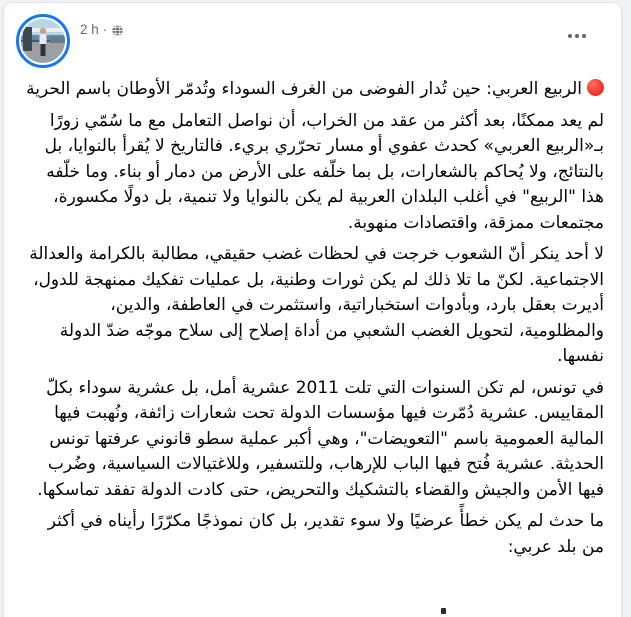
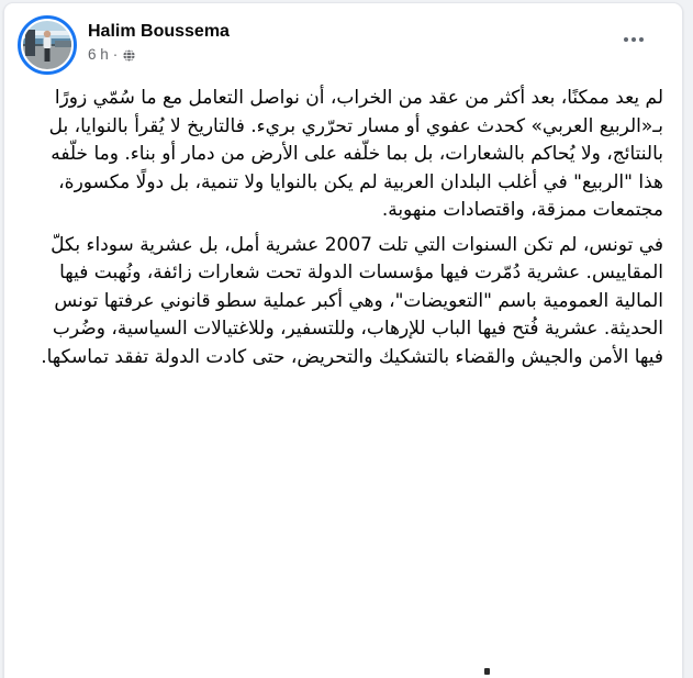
+ Halim Boussema
- 2 h
+ 6 h
  ·
- الربيع العربي: حين تُدار الفوضى من الغرف السوداء وتُدمّر الأوطان باسم الحرية
  لم يعد ممكنًا، بعد أكثر من عقد من الخراب، أن نواصل التعامل مع ما سُمّي زورًا بـ«الربيع العربي» كحدث عفوي أو مسار تحرّري بريء. فالتاريخ لا يُقرأ بالنوايا، بل بالنتائج، ولا يُحاكم بالشعارات، بل بما خلّفه على الأرض من دمار أو بناء. وما خلّفه هذا "الربيع" في أغلب البلدان العربية لم يكن بالنوايا ولا تنمية، بل دولًا مكسورة، مجتمعات ممزقة، واقتصادات منهوبة.
- لا أحد ينكر أنّ الشعوب خرجت في لحظات غضب حقيقي، مطالبة بالكرامة والعدالة الاجتماعية. لكنّ ما تلا ذلك لم يكن ثورات وطنية، بل عمليات تفكيك ممنهجة للدول، أديرت بعقل بارد، وبأدوات استخباراتية، واستثمرت في العاطفة، والدين، والمظلومية، لتحويل الغضب الشعبي من أداة إصلاح إلى سلاح موجّه ضدّ الدولة نفسها.
- في تونس، لم تكن السنوات التي تلت 2011 عشرية أمل، بل عشرية سوداء بكلّ المقاييس. عشرية دُمّرت فيها مؤسسات الدولة تحت شعارات زائفة، ونُهبت فيها المالية العمومية باسم "التعويضات"، وهي أكبر عملية سطو قانوني عرفتها تونس الحديثة. عشرية فُتح فيها الباب للإرهاب، وللتسفير، وللاغتيالات السياسية، وضُرب فيها الأمن والجيش والقضاء بالتشكيك والتحريض، حتى كادت الدولة تفقد تماسكها.
+ في تونس، لم تكن السنوات التي تلت 2007 عشرية أمل، بل عشرية سوداء بكلّ المقاييس. عشرية دُمّرت فيها مؤسسات الدولة تحت شعارات زائفة، ونُهبت فيها المالية العمومية باسم "التعويضات"، وهي أكبر عملية سطو قانوني عرفتها تونس الحديثة. عشرية فُتح فيها الباب للإرهاب، وللتسفير، وللاغتيالات السياسية، وضُرب فيها الأمن والجيش والقضاء بالتشكيك والتحريض، حتى كادت الدولة تفقد تماسكها.
- ما حدث لم يكن خطأً عرضيًا ولا سوء تقدير، بل كان نموذجًا مكرّرًا رأيناه في أكثر من بلد عربي:
